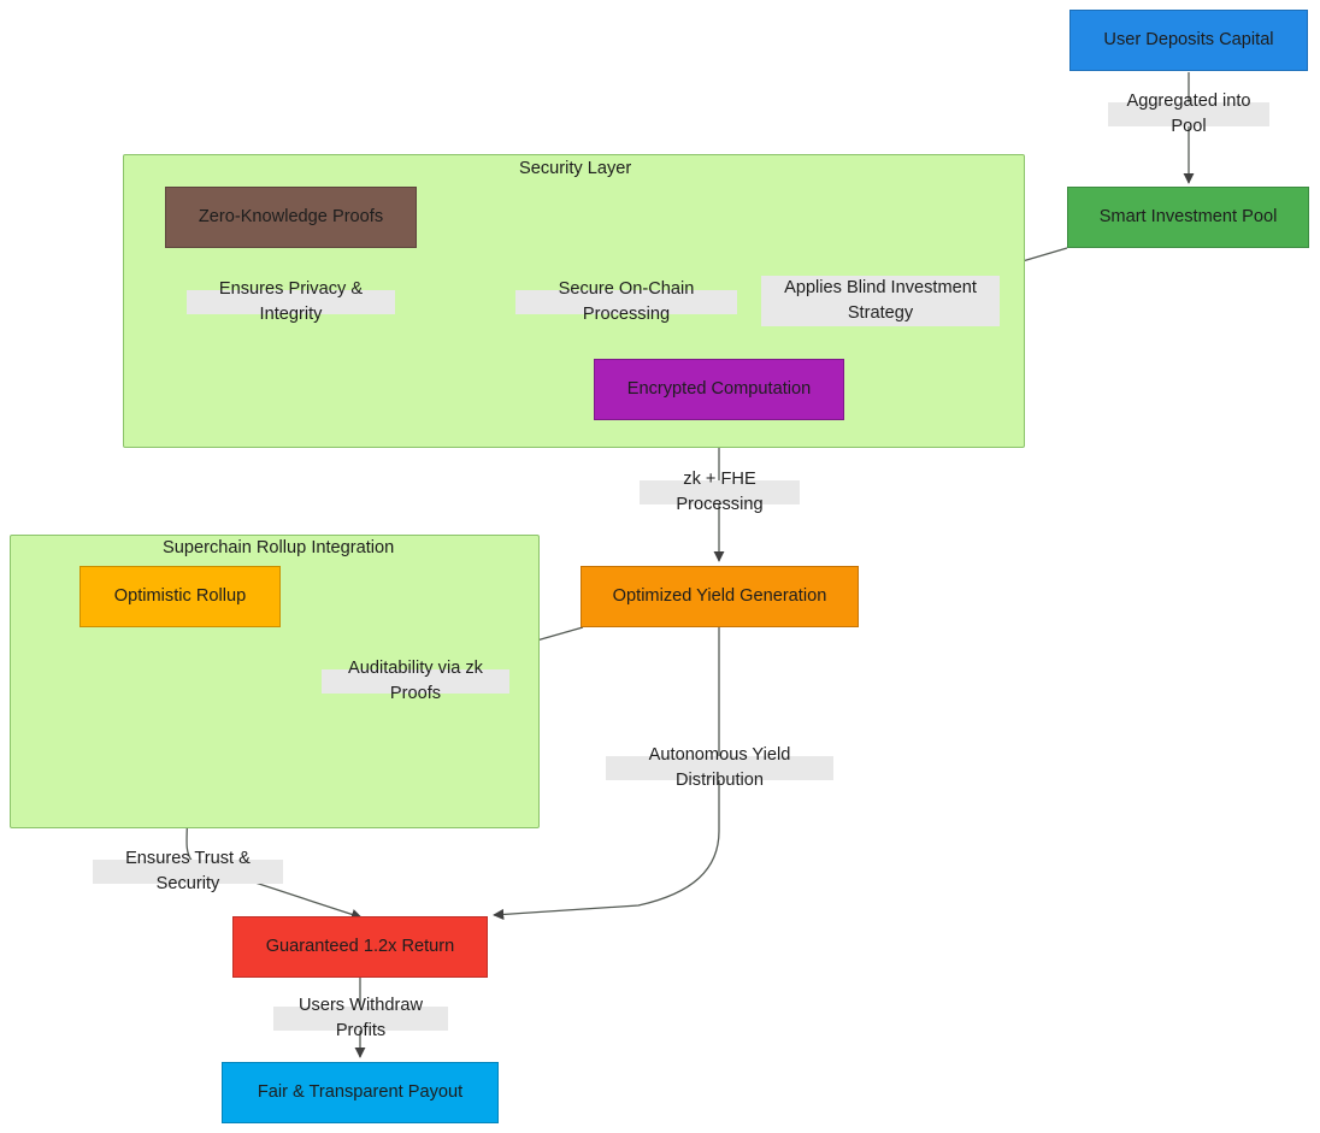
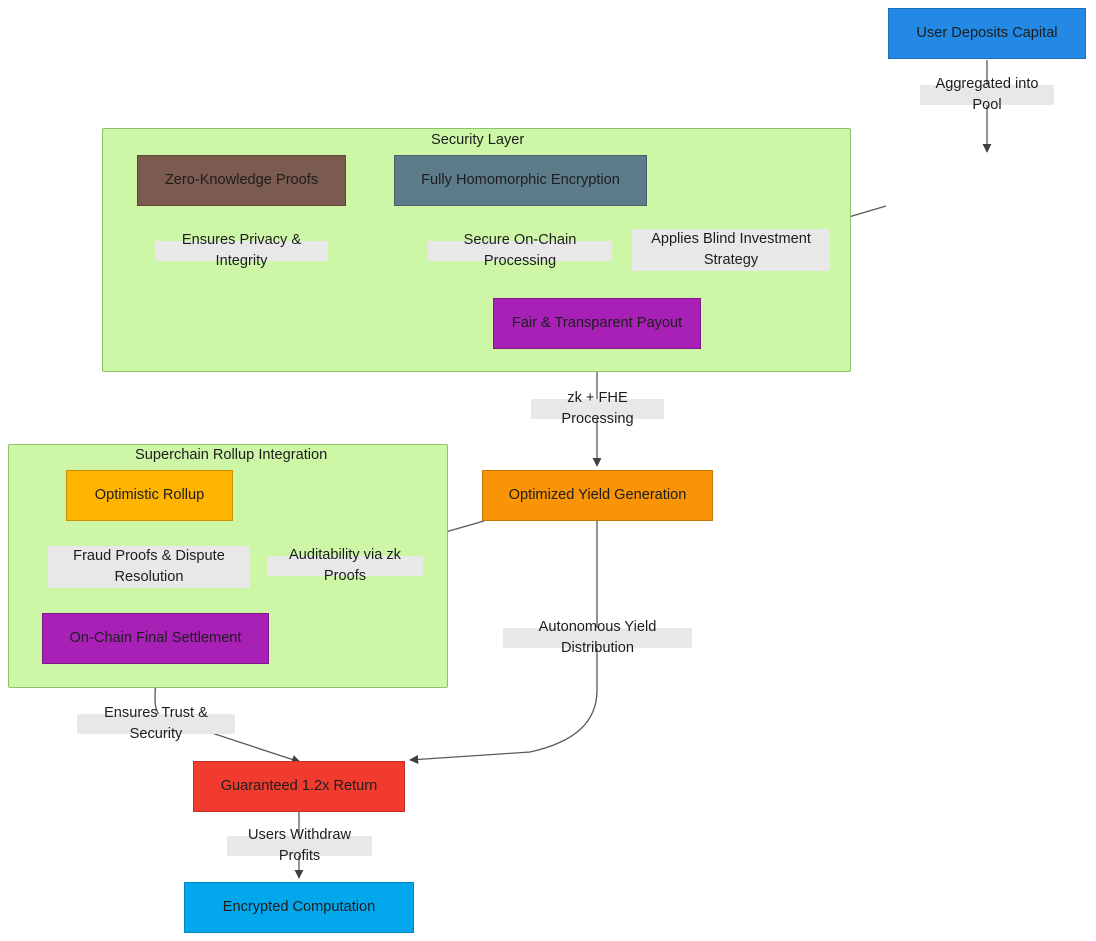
  Security Layer
  Superchain Rollup Integration
  User Deposits Capital
- Smart Investment Pool
  Zero-Knowledge Proofs
+ Fully Homomorphic Encryption
- Encrypted Computation
+ Fair & Transparent Payout
  Optimized Yield Generation
  Optimistic Rollup
+ On-Chain Final Settlement
  Guaranteed 1.2x Return
- Fair & Transparent Payout
+ Encrypted Computation
  Aggregated into Pool
  Ensures Privacy & Integrity
  Secure On-Chain Processing
  Applies Blind Investment
  Strategy
  zk + FHE Processing
+ Fraud Proofs & Dispute
+ Resolution
  Auditability via zk Proofs
  Autonomous Yield Distribution
  Ensures Trust & Security
  Users Withdraw Profits
